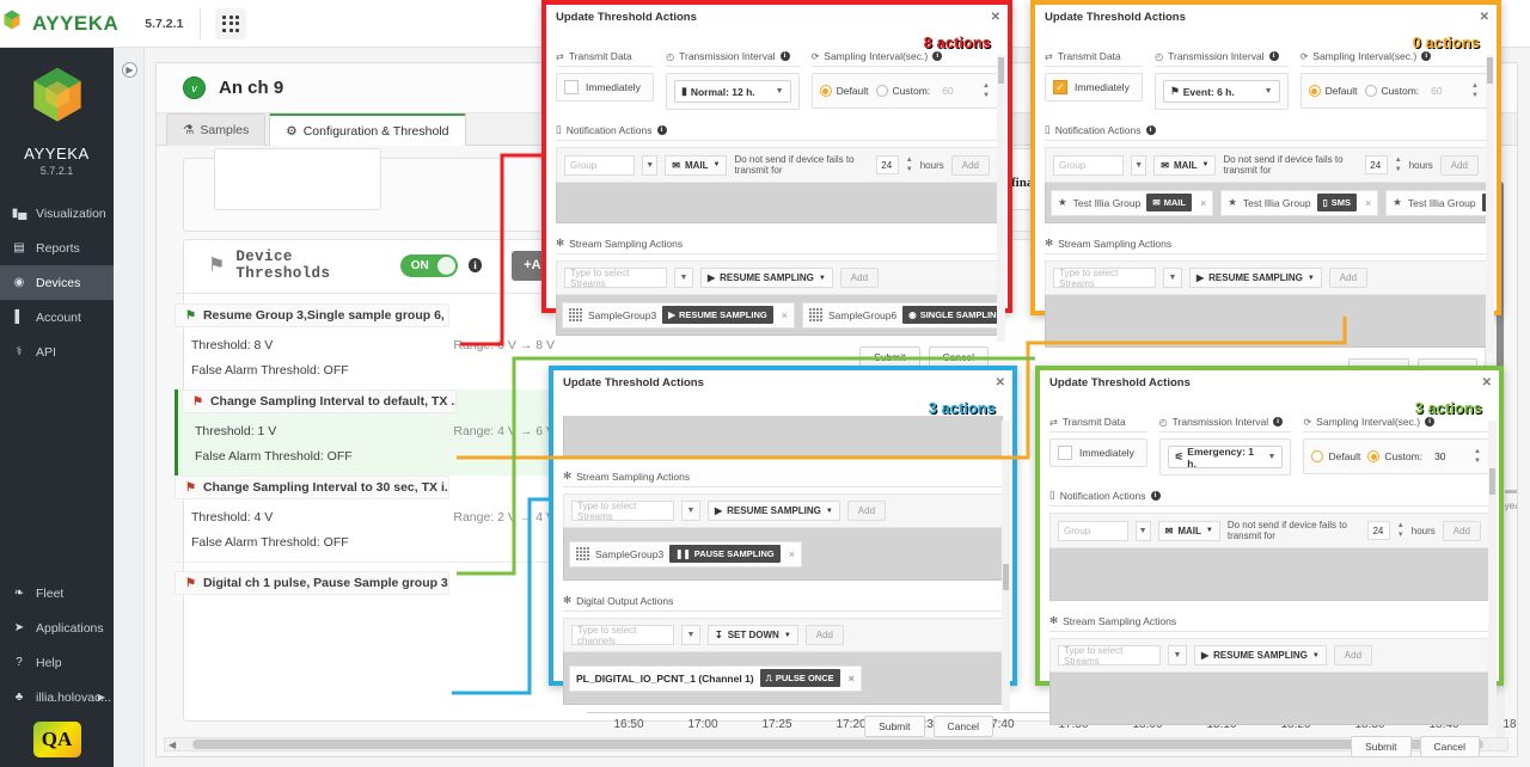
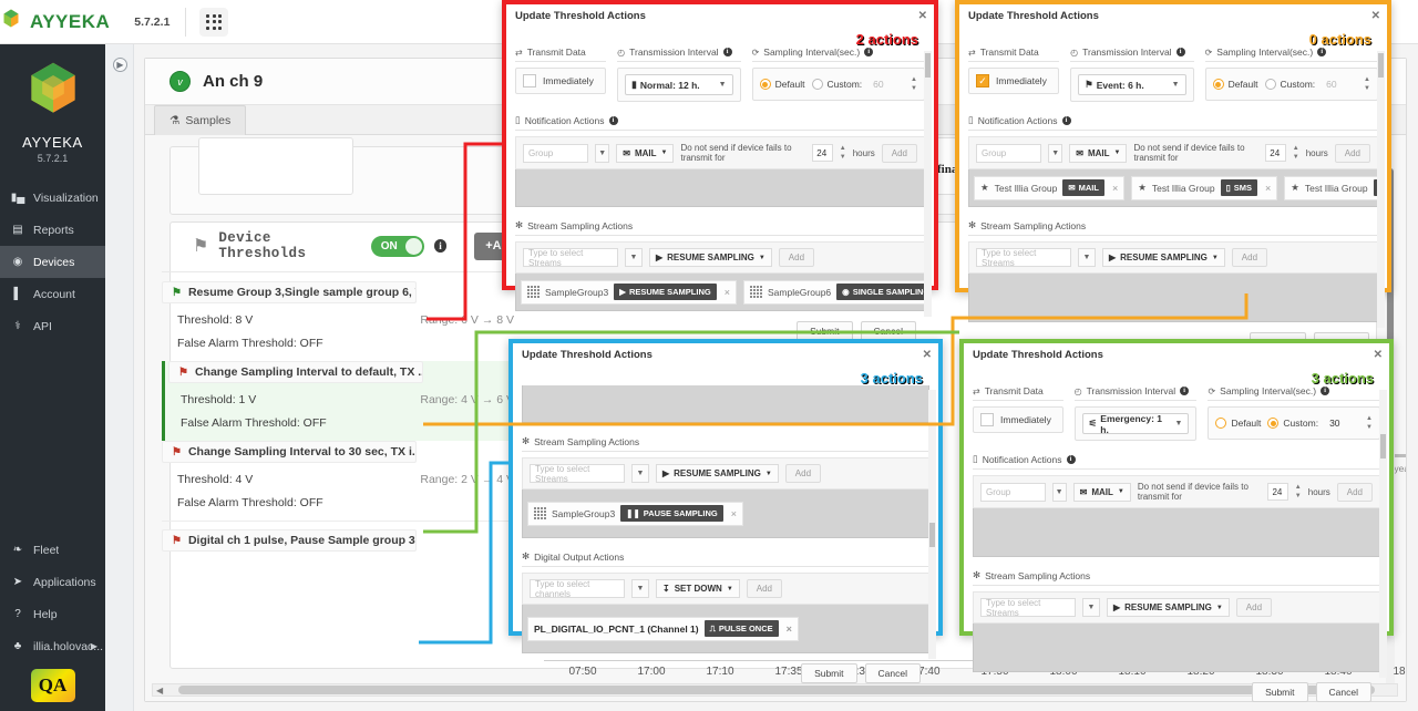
  AYYEKA
  5.7.2.1
  AYYEKA
  5.7.2.1
  ▮▄
  Visualization
  ▤
  Reports
  ◉
  Devices
  ▌
  Account
  ⚕
  API
  ❧
  Fleet
  ➤
  Applications
  ?
  Help
  ♣
  illia.holovac...
  ▶
  QA
  ▶
  v
  An ch 9
  ⚗
  Samples
- ⚙
- Configuration & Threshold
  ⚑
  Device Thresholds
  ON
  i
  ⚑
  Resume Group 3,Single sample group 6,
  Threshold: 8 V
  False Alarm Threshold: OFF
  ⚑
  Change Sampling Interval to default, TX .
  Threshold: 1 V
  Range: 4 V → 6
  False Alarm Threshold: OFF
  ⚑
  Change Sampling Interval to 30 sec, TX i.
  Threshold: 4 V
  Range: 2 V → 4
  False Alarm Threshold: OFF
  ⚑
  Digital ch 1 pulse, Pause Sample group 3
- 16:50
+ 07:50
  17:00
- 17:25
+ 17:10
- 17:20
+ 17:35
  7:40
  ◀
  Update Threshold Actions
  ✕
- 8 actions
+ 2 actions
  ⇄
  Transmit Data
  Immediately
  ◴
  Transmission Interval
  ▮
  Normal: 12 h.
  ⟳
  Sampling Interval(sec.)
  Default
  Custom:
  60
  ▯
  Notification Actions
  Group
  ✉
  MAIL
  Do not send if device fails to transmit for
  24
  hours
  Add
  ✻
  Stream Sampling Actions
  Type to select Streams
  ▶
  RESUME SAMPLING
  Add
  SampleGroup3
  ▶
  RESUME SAMPLING
  ×
  SampleGroup6
  ◉
  SINGLE SAMPLIN
  Update Threshold Actions
  ✕
  0 actions
  ⇄
  Transmit Data
  ✓
  Immediately
  ◴
  Transmission Interval
  ⚑
  Event: 6 h.
  ⟳
  Sampling Interval(sec.)
  Default
  Custom:
  60
  ▯
  Notification Actions
  Group
  ✉
  MAIL
  Do not send if device fails to transmit for
  24
  hours
  Add
  ★
  Test Illia Group
  ✉
  MAIL
  ×
  ★
  Test Illia Group
  ▯
  SMS
  ×
  ★
  Test Illia Group
  ✻
  Stream Sampling Actions
  Type to select Streams
  ▶
  RESUME SAMPLING
  Add
  Update Threshold Actions
  ✕
  3 actions
  ✻
  Stream Sampling Actions
  Type to select Streams
  ▶
  RESUME SAMPLING
  Add
  SampleGroup3
  ❚❚
  PAUSE SAMPLING
  ×
  ✻
  Digital Output Actions
  Type to select channels
  ↧
  SET DOWN
  Add
  PL_DIGITAL_IO_PCNT_1 (Channel 1)
  ⎍
  PULSE ONCE
  ×
  Submit
  Cancel
  Update Threshold Actions
  ✕
  3 actions
  ⇄
  Transmit Data
  Immediately
  ◴
  Transmission Interval
  ⚟
  Emergency: 1 h.
  ⟳
  Sampling Interval(sec.)
  Default
  Custom:
  30
  ▯
  Notification Actions
  Group
  ✉
  MAIL
  Do not send if device fails to transmit for
  24
  hours
  Add
  ✻
  Stream Sampling Actions
  Type to select Streams
  ▶
  RESUME SAMPLING
  Add
  Submit
  Cancel
